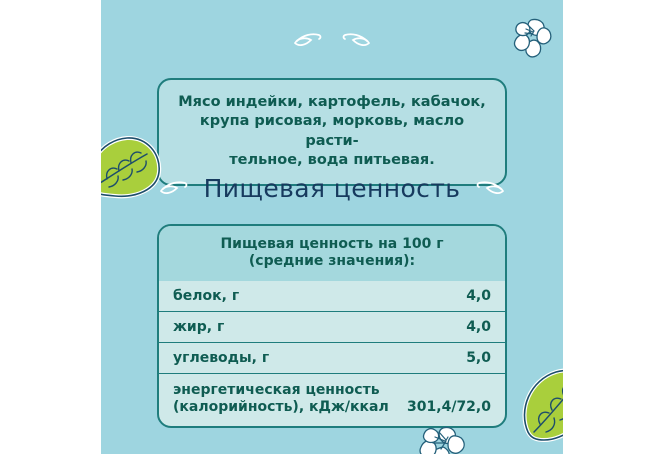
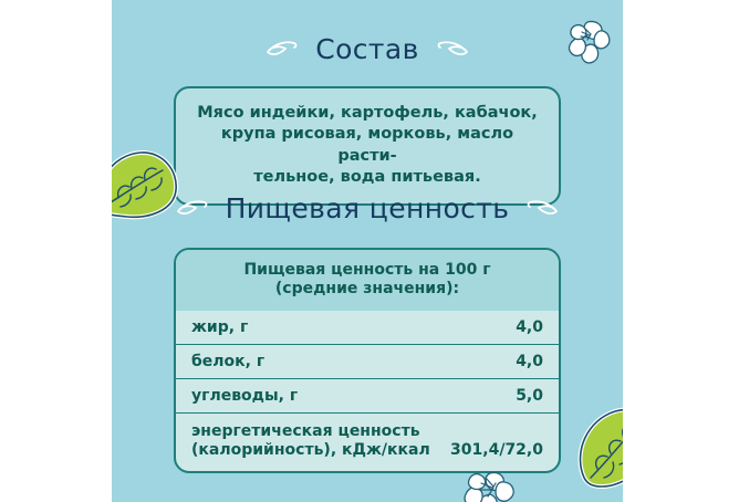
+ Состав
  Мясо индейки, картофель, кабачок,
  крупа рисовая, морковь, масло расти-
  тельное, вода питьевая.
  Пищевая ценность
  Пищевая ценность на 100 г
  (средние значения):
- белок, г
+ жир, г
  4,0
- жир, г
+ белок, г
  4,0
  углеводы, г
  5,0
  энергетическая ценность
  (калорийность), кДж/ккал
  301,4/72,0
